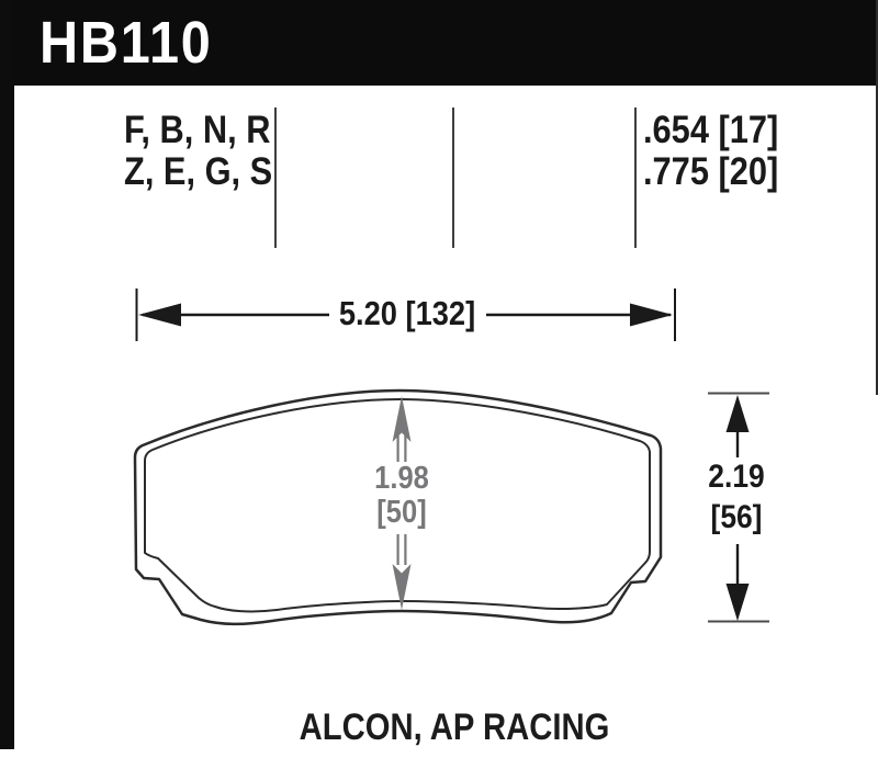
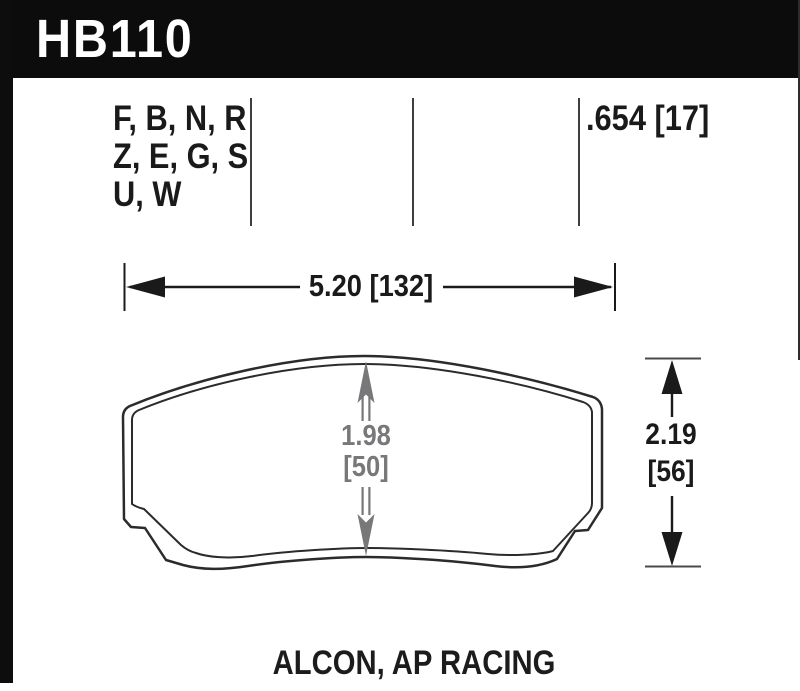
  HB110
  F, B, N, R
  Z, E, G, S
+ U, W
  .654 [17]
- .775 [20]
  5.20 [132]
  1.98
  [50]
  2.19
  [56]
  ALCON, AP RACING
